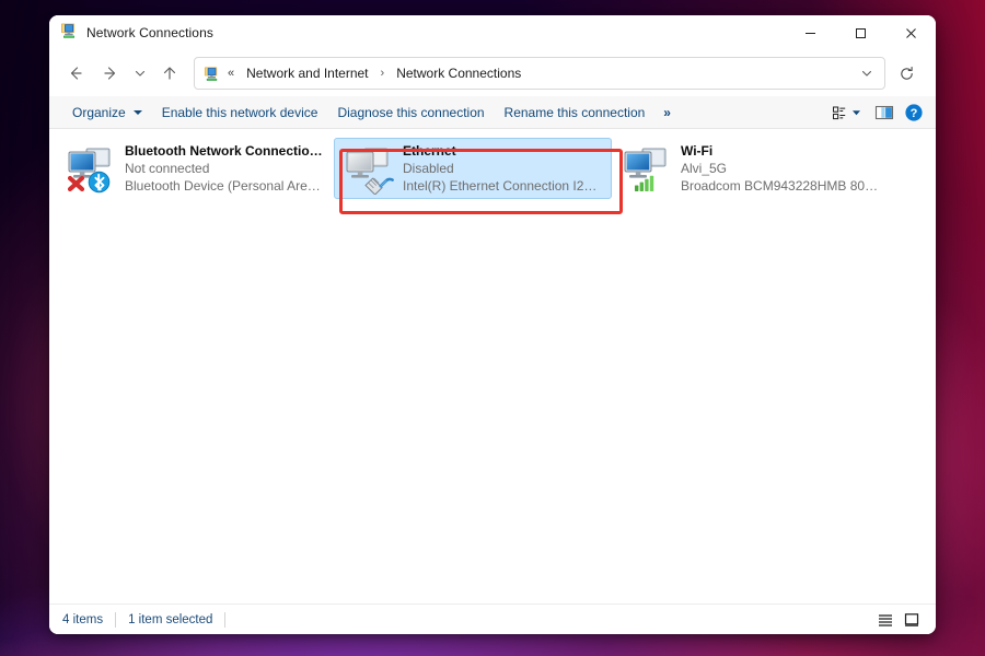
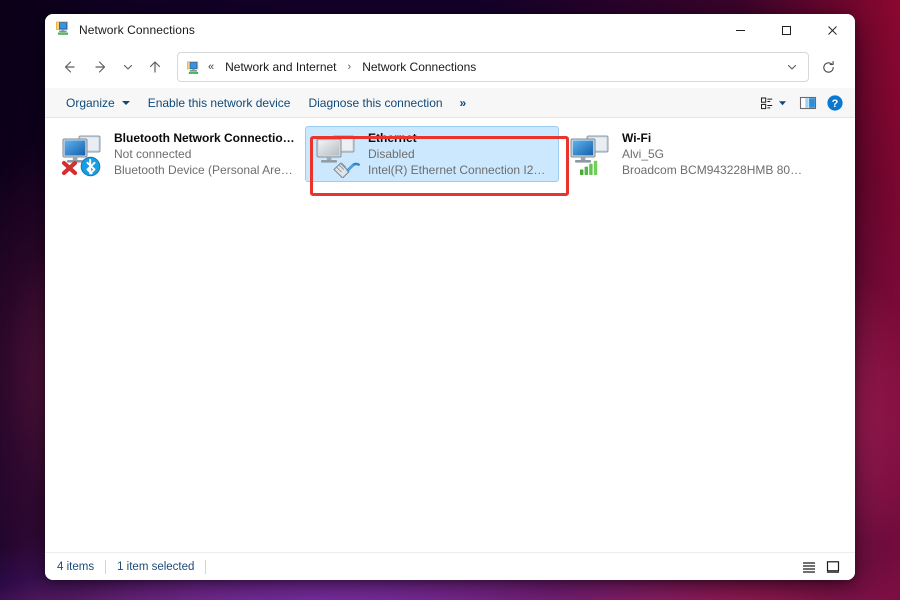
  Network Connections
  «
  Network and Internet
  ›
  Network Connections
  Organize
  Enable this network device
  Diagnose this connection
- Rename this connection
  »
  ?
  Bluetooth Network Connection 2
  Not connected
  Bluetooth Device (Personal Area ..
  Ethernet
  Disabled
  Intel(R) Ethernet Connection I217-
  Wi-Fi
  Alvi_5G
  Broadcom BCM943228HMB 802.1
  4 items
  1 item selected
